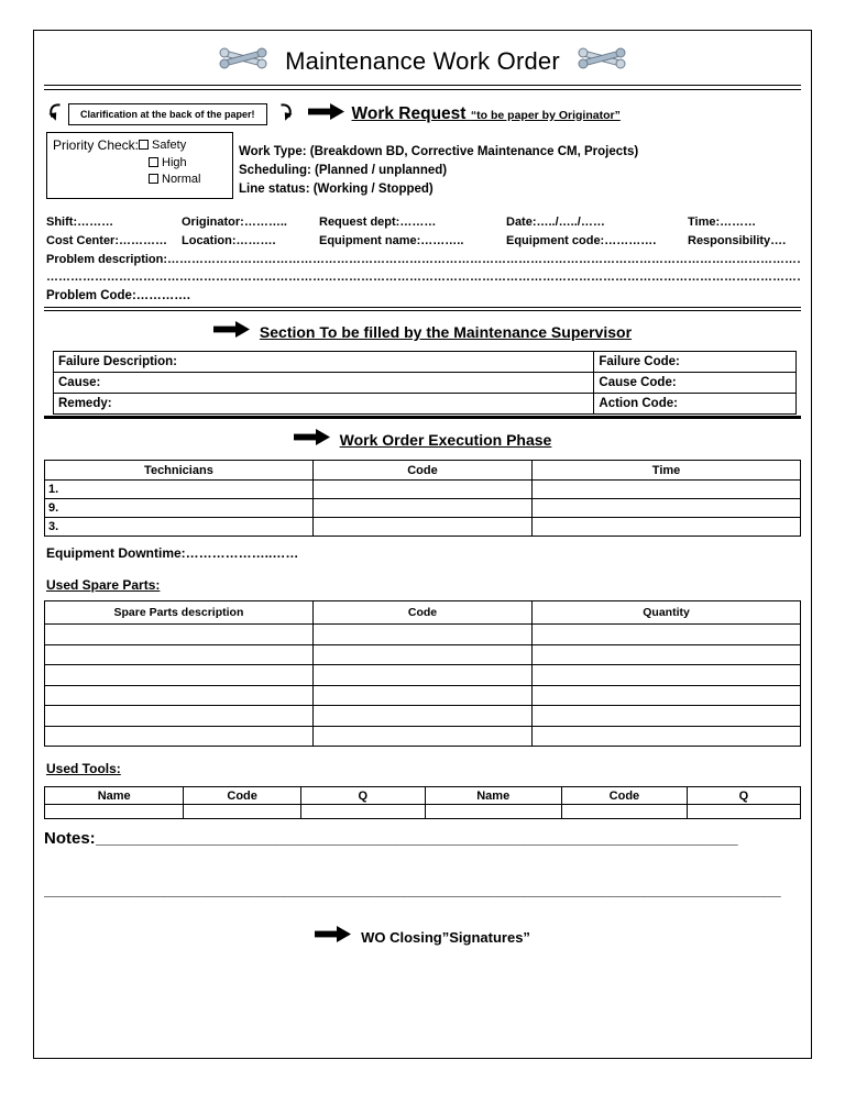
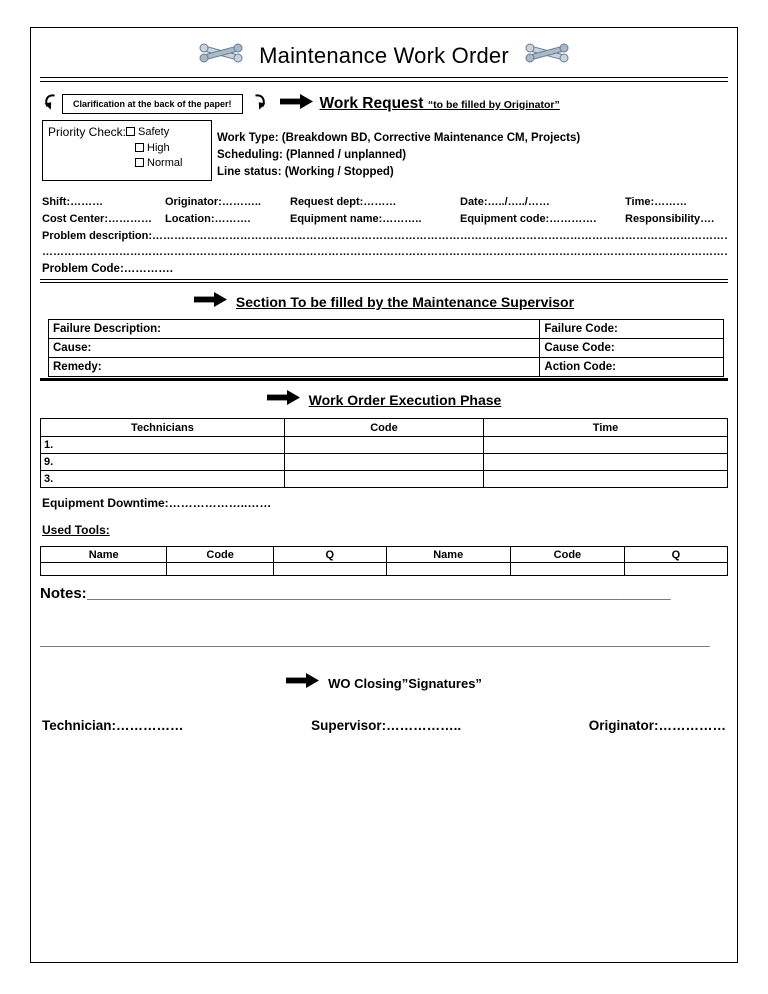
  Maintenance Work Order
  Clarification at the back of the paper!
- Work Request “to be paper by Originator”
+ Work Request “to be filled by Originator”
  Priority Check:
  Safety
  High
  Normal
  Work Type: (Breakdown BD, Corrective Maintenance CM, Projects)
  Scheduling: (Planned / unplanned)
  Line status: (Working / Stopped)
  Shift:………
  Originator:………..
  Request dept:………
  Date:…../…../……
  Time:………
  Cost Center:…………
  Location:……….
  Equipment name:………..
  Equipment code:………….
  Responsibility….
  Problem description:…………………………………………………………………………………………………………………………………………
  ……………………………………………………………………………………………………………………………………………………………………
  Problem Code:………….
  Section To be filled by the Maintenance Supervisor
  Failure Description:	Failure Code:
  Cause:	Cause Code:
  Remedy:	Action Code:
  Work Order Execution Phase
  Technicians	Code	Time
  1.
  9.
  3.
  Equipment Downtime:………………..……
- Used Spare Parts:
- Spare Parts description	Code	Quantity
  Used Tools:
  Name	Code	Q	Name	Code	Q
  Notes:
  ___________________________________________________________________________
  ______________________________________________________________________________________
  WO Closing”Signatures”
+ Technician:……………
+ Supervisor:……………..
+ Originator:……………
